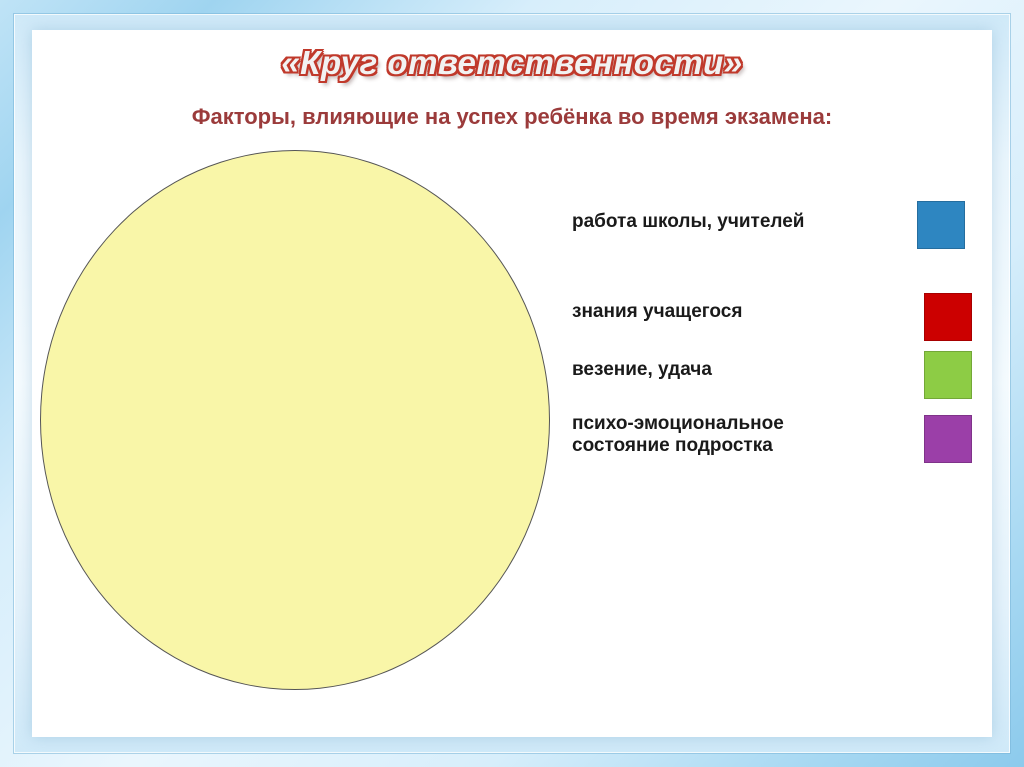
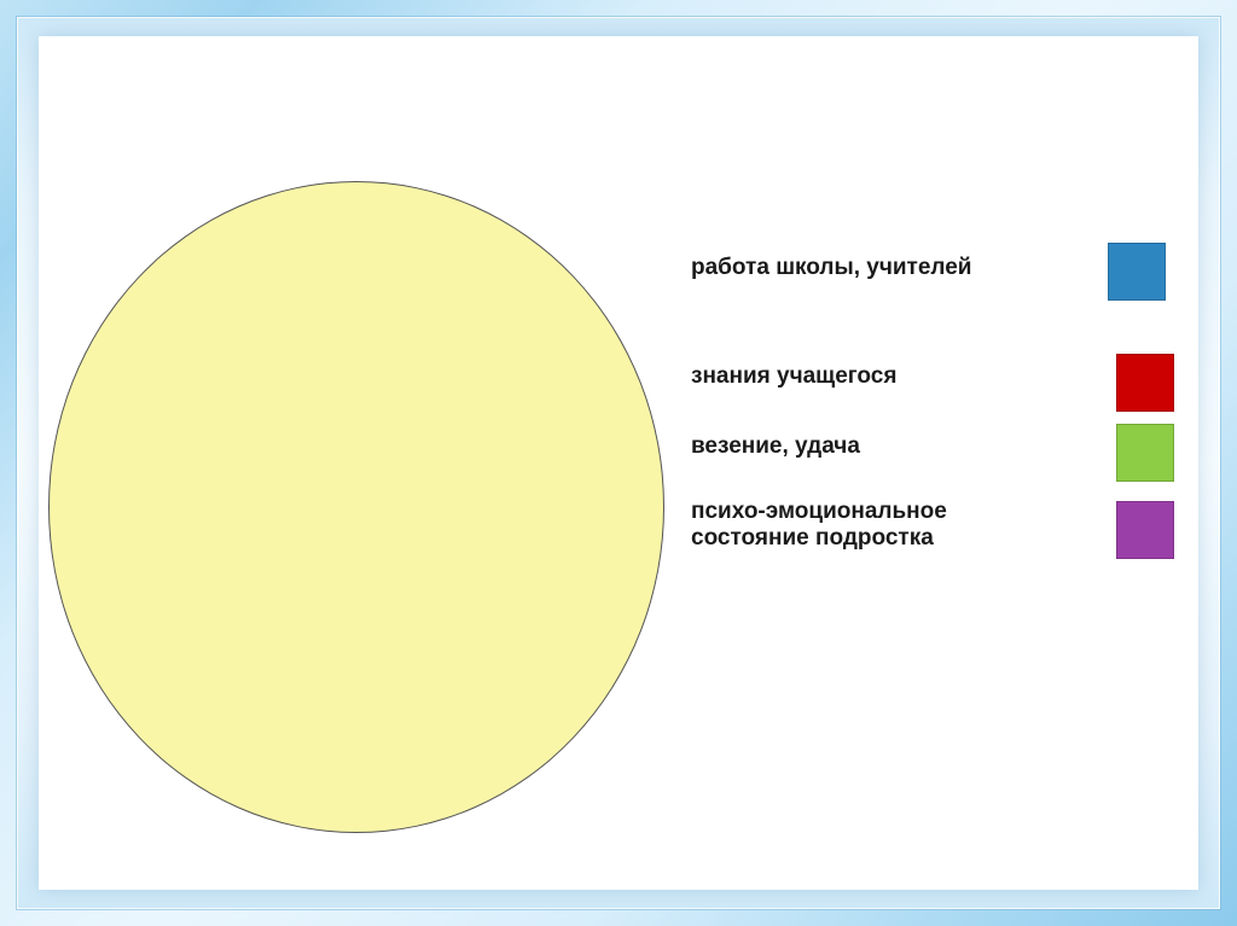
- «Круг ответственности»
- Факторы, влияющие на успех ребёнка во время экзамена:
  работа школы, учителей
  знания учащегося
  везение, удача
  психо-эмоциональное
  состояние подростка
